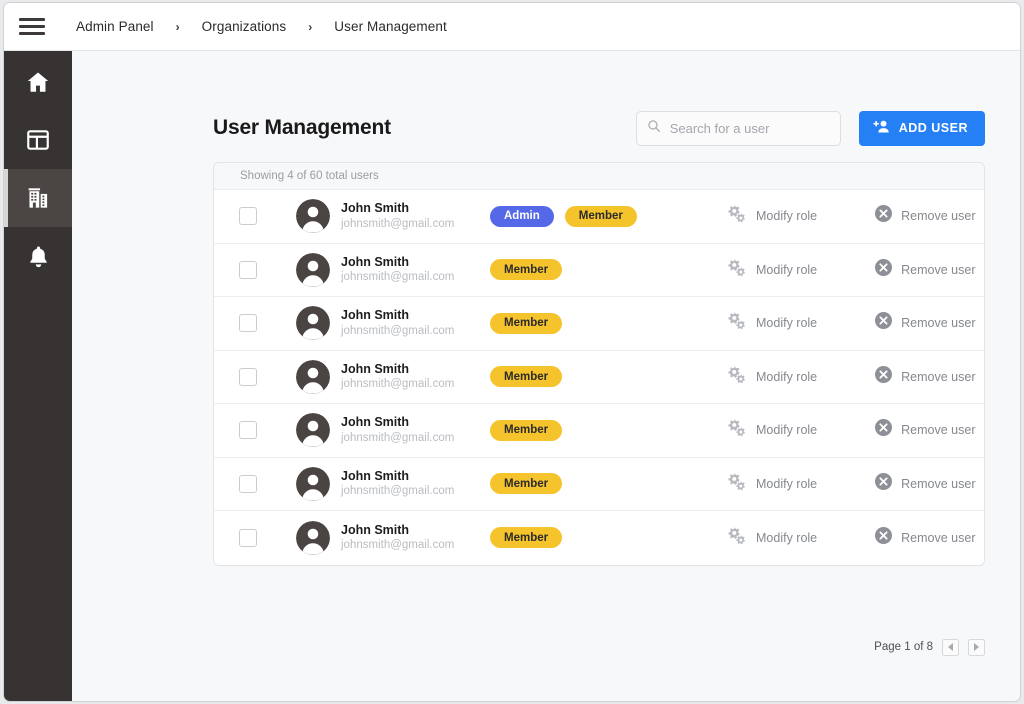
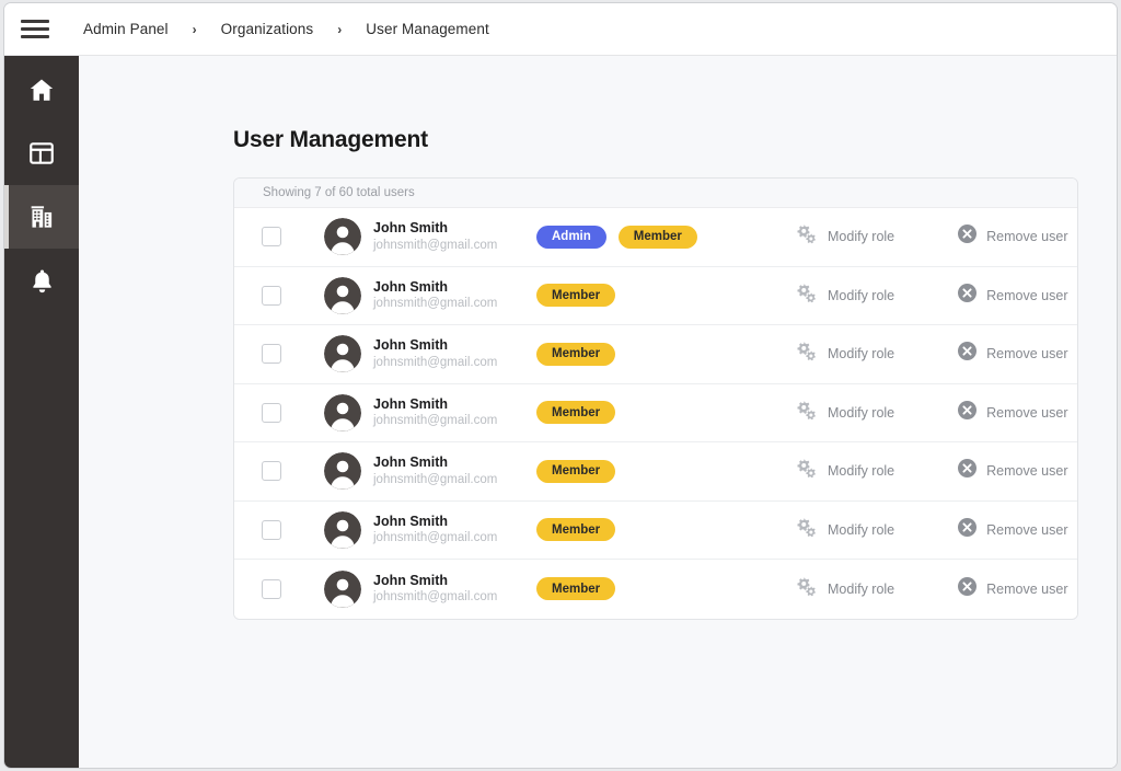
  Admin Panel
  ›
  Organizations
  ›
  User Management
  User Management
- Search for a user
- ADD USER
- Showing 4 of 60 total users
+ Showing 7 of 60 total users
  John Smith
  johnsmith@gmail.com
  Admin
  Member
  Modify role
  Remove user
  John Smith
  johnsmith@gmail.com
  Member
  Modify role
  Remove user
  John Smith
  johnsmith@gmail.com
  Member
  Modify role
  Remove user
  John Smith
  johnsmith@gmail.com
  Member
  Modify role
  Remove user
  John Smith
  johnsmith@gmail.com
  Member
  Modify role
  Remove user
  John Smith
  johnsmith@gmail.com
  Member
  Modify role
  Remove user
  John Smith
  johnsmith@gmail.com
  Member
  Modify role
  Remove user
- Page 1 of 8
